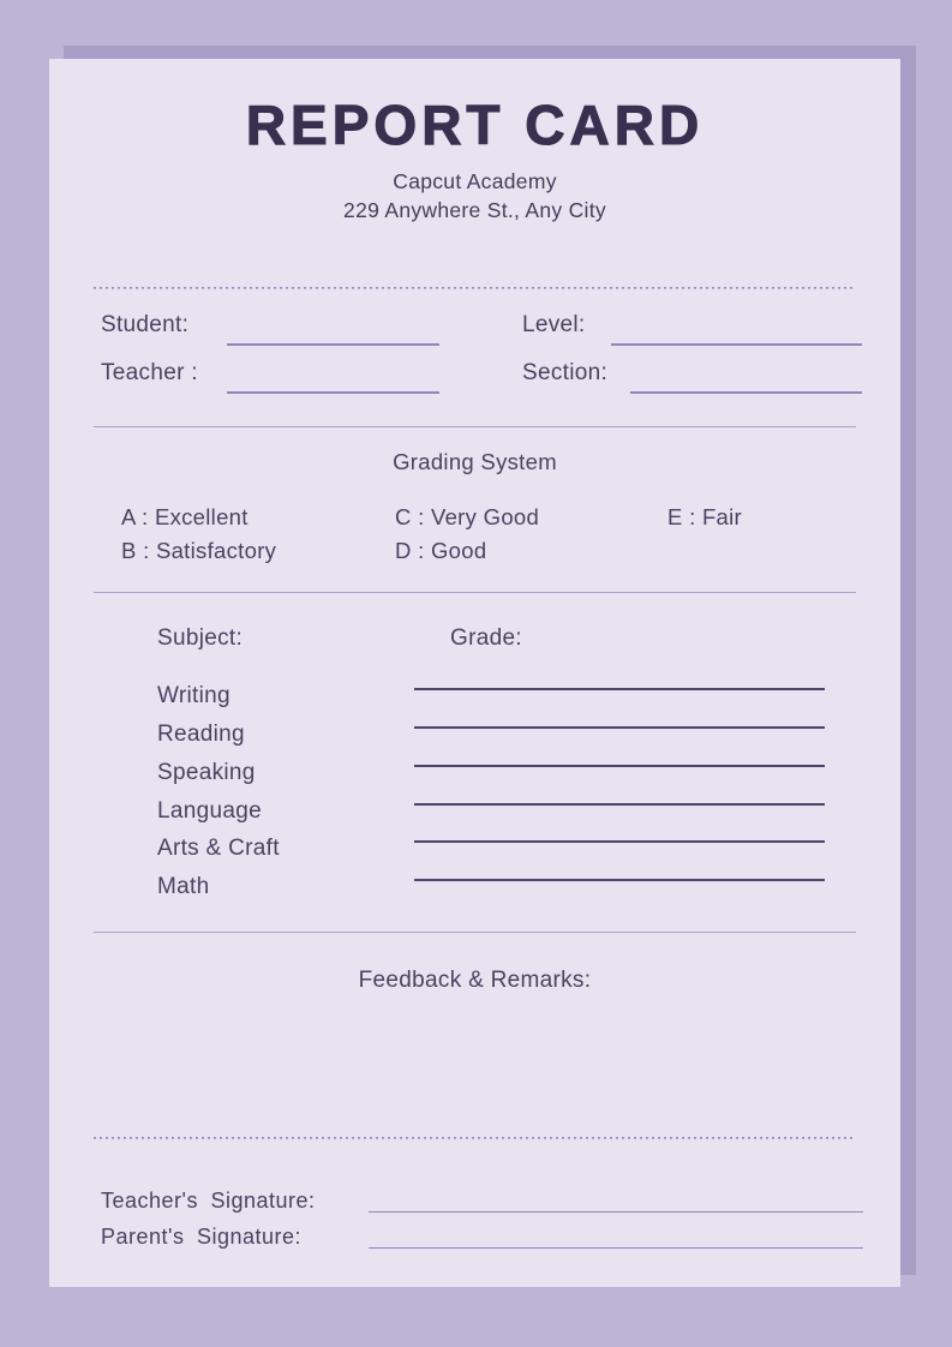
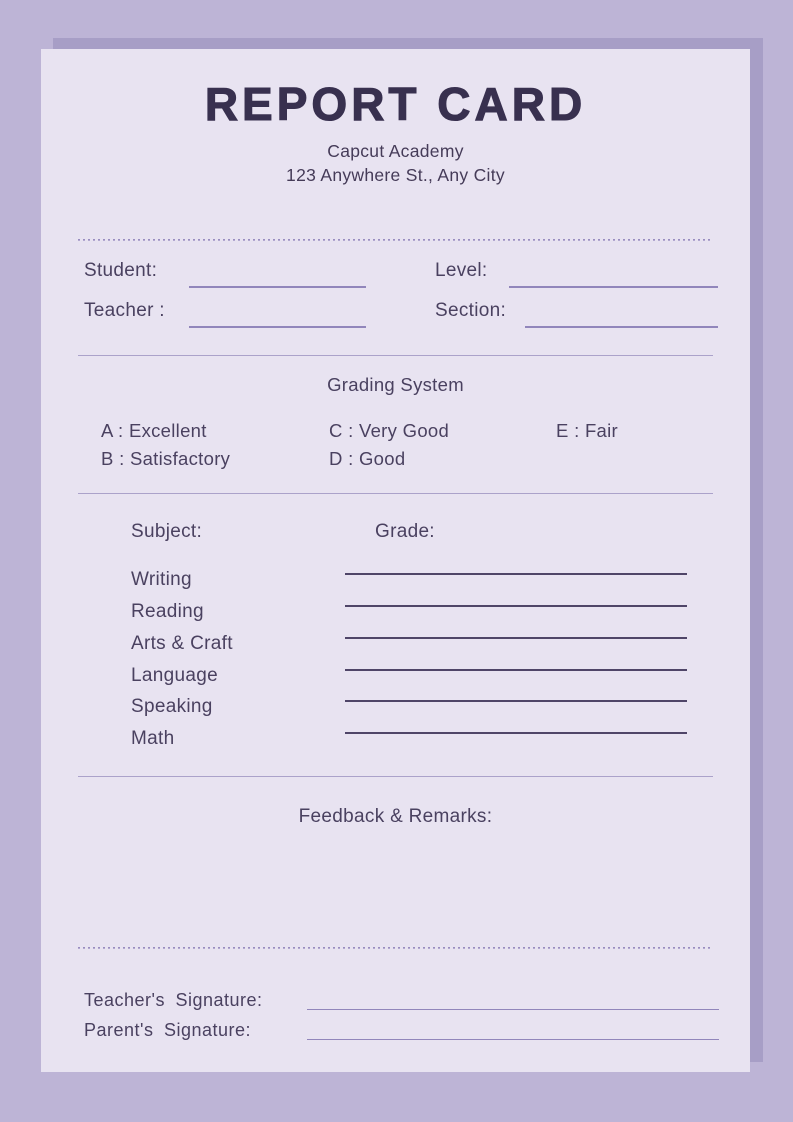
  REPORT CARD
  Capcut Academy
- 229 Anywhere St., Any City
+ 123 Anywhere St., Any City
  Student:
  Level:
  Teacher :
  Section:
  Grading System
  A : Excellent
  B : Satisfactory
  C : Very Good
  D : Good
  E : Fair
  Subject:
  Grade:
  Writing
  Reading
- Speaking
+ Arts & Craft
  Language
- Arts & Craft
+ Speaking
  Math
  Feedback & Remarks:
  Teacher's Signature:
  Parent's Signature:
